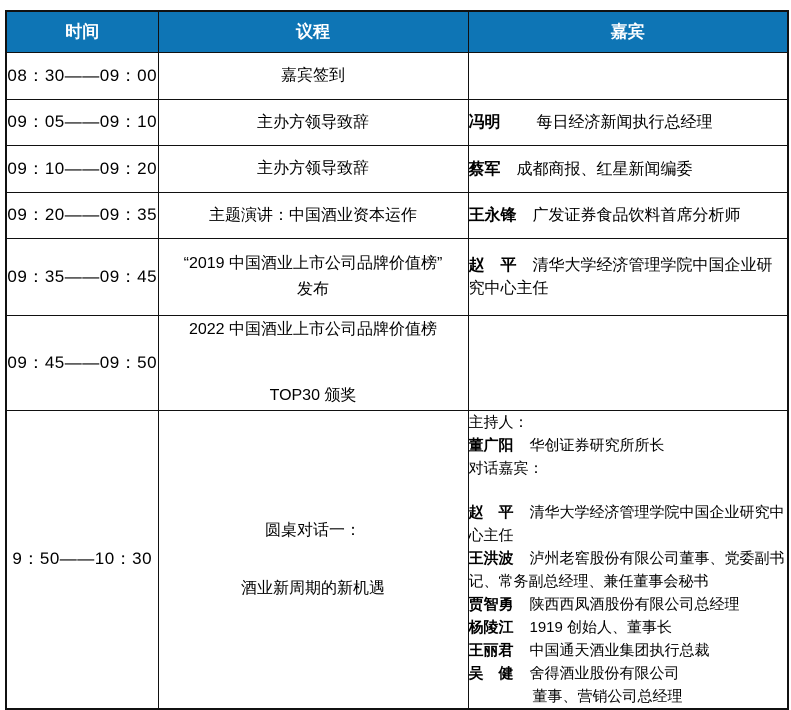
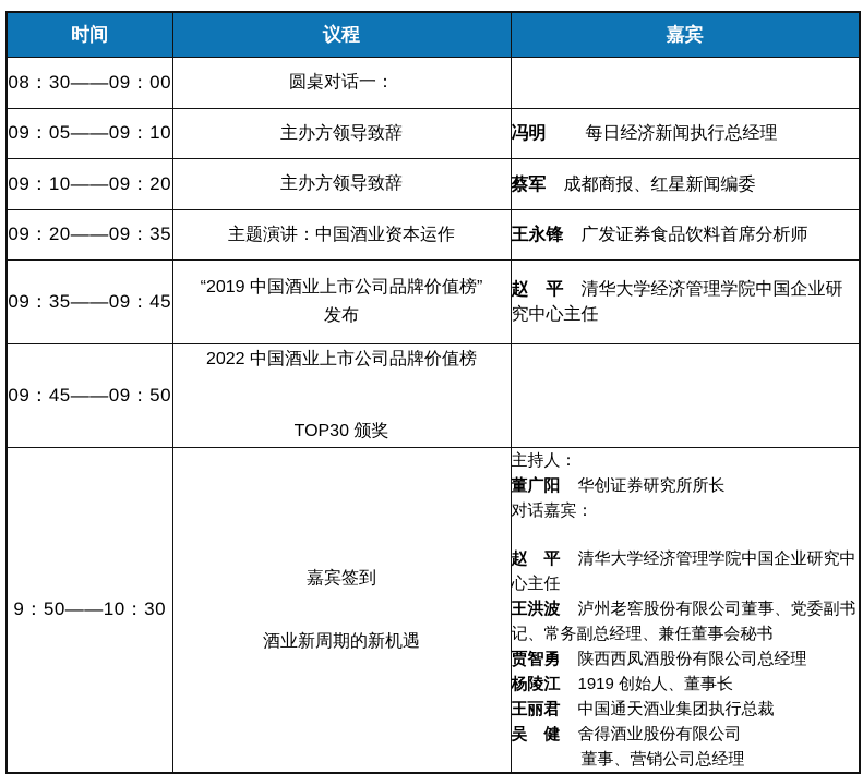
  时间	议程	嘉宾
- 08：30——09：00	嘉宾签到
+ 08：30——09：00	圆桌对话一：
  09：05——09：10	主办方领导致辞	冯明 每日经济新闻执行总经理
  09：10——09：20	主办方领导致辞	蔡军 成都商报、红星新闻编委
  09：20——09：35	主题演讲：中国酒业资本运作	王永锋 广发证券食品饮料首席分析师
  09：35——09：45	“2019 中国酒业上市公司品牌价值榜” 发布	赵 平 清华大学经济管理学院中国企业研究中心主任
  09：45——09：50	2022 中国酒业上市公司品牌价值榜 TOP30 颁奖
- 9：50——10：30	圆桌对话一： 酒业新周期的新机遇	主持人： 董广阳 华创证券研究所所长 对话嘉宾： 赵 平 清华大学经济管理学院中国企业研究中心主任 王洪波 泸州老窖股份有限公司董事、党委副书记、常务副总经理、兼任董事会秘书 贾智勇 陕西西凤酒股份有限公司总经理 杨陵江 1919 创始人、董事长 王丽君 中国通天酒业集团执行总裁 吴 健 舍得酒业股份有限公司 董事、营销公司总经理
+ 9：50——10：30	嘉宾签到 酒业新周期的新机遇	主持人： 董广阳 华创证券研究所所长 对话嘉宾： 赵 平 清华大学经济管理学院中国企业研究中心主任 王洪波 泸州老窖股份有限公司董事、党委副书记、常务副总经理、兼任董事会秘书 贾智勇 陕西西凤酒股份有限公司总经理 杨陵江 1919 创始人、董事长 王丽君 中国通天酒业集团执行总裁 吴 健 舍得酒业股份有限公司 董事、营销公司总经理
